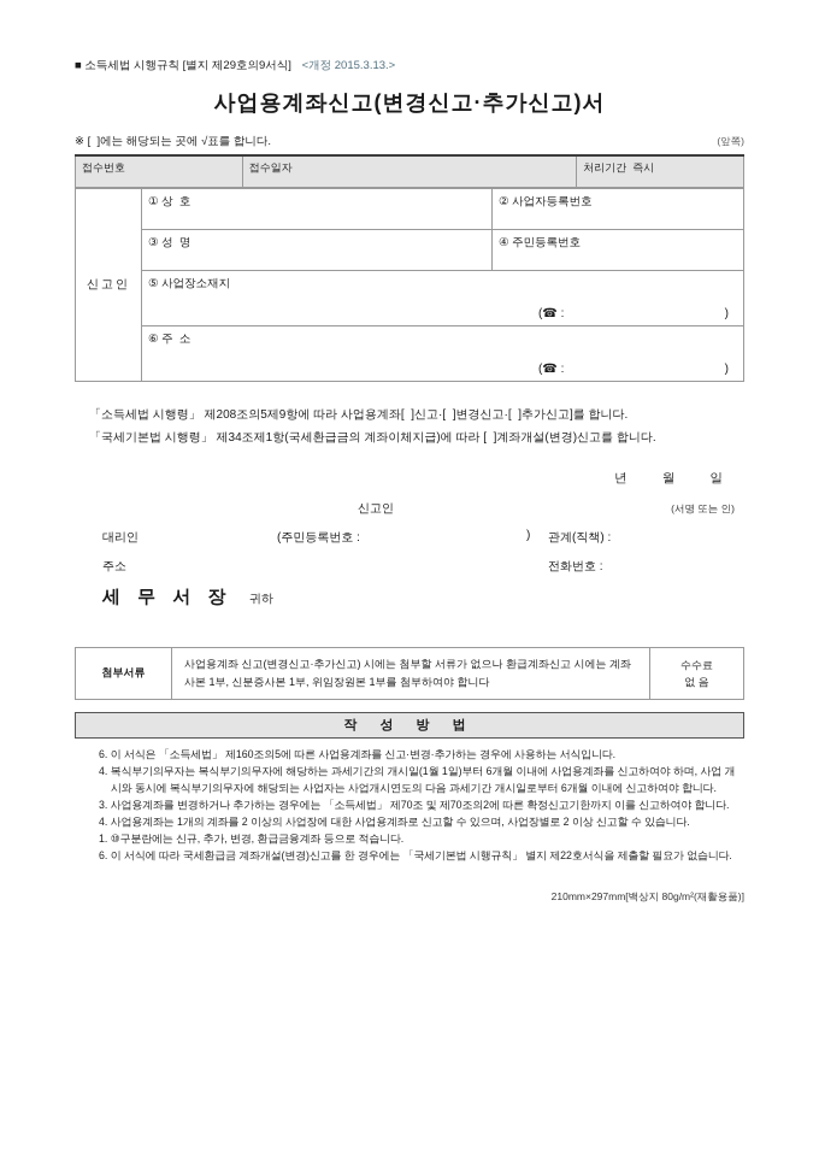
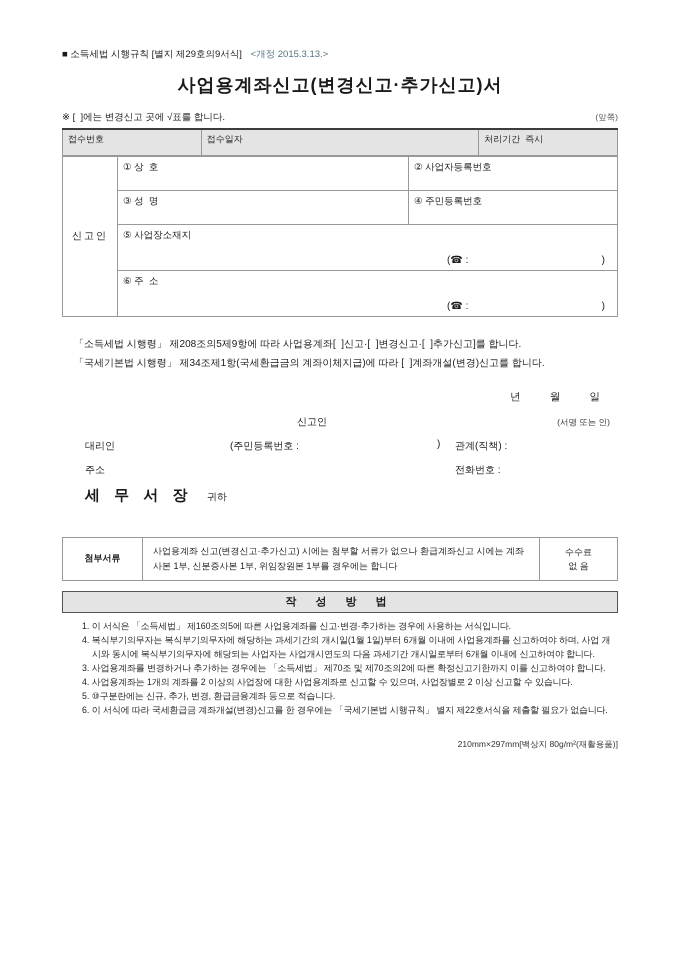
  ■ 소득세법 시행규칙 [별지 제29호의9서식] <개정 2015.3.13.>
  사업용계좌신고(변경신고·추가신고)서
- ※ [ ]에는 해당되는 곳에 √표를 합니다.
+ ※ [ ]에는 변경신고 곳에 √표를 합니다.
  (앞쪽)
  접수번호	접수일자	처리기간 즉시
  신고인	① 상 호	② 사업자등록번호
  ③ 성 명	④ 주민등록번호
  ⑤ 사업장소재지 (☎ : )
  ⑥ 주 소 (☎ : )
  「소득세법 시행령」 제208조의5제9항에 따라 사업용계좌[ ]신고·[ ]변경신고·[ ]추가신고]를 합니다.
  「국세기본법 시행령」 제34조제1항(국세환급금의 계좌이체지급)에 따라 [ ]계좌개설(변경)신고를 합니다.
  년 월 일
  신고인
  (서명 또는 인)
  대리인
  (주민등록번호 :
  )
  관계(직책) :
  주소
  전화번호 :
  세 무 서 장 귀하
- 첨부서류	사업용계좌 신고(변경신고·추가신고) 시에는 첨부할 서류가 없으나 환급계좌신고 시에는 계좌사본 1부, 신분증사본 1부, 위임장원본 1부를 첨부하여야 합니다	수수료 없 음
+ 첨부서류	사업용계좌 신고(변경신고·추가신고) 시에는 첨부할 서류가 없으나 환급계좌신고 시에는 계좌사본 1부, 신분증사본 1부, 위임장원본 1부를 경우에는 합니다	수수료 없 음
  작 성 방 법
- 6. 이 서식은 「소득세법」 제160조의5에 따른 사업용계좌를 신고·변경·추가하는 경우에 사용하는 서식입니다.
+ 1. 이 서식은 「소득세법」 제160조의5에 따른 사업용계좌를 신고·변경·추가하는 경우에 사용하는 서식입니다.
  4. 복식부기의무자는 복식부기의무자에 해당하는 과세기간의 개시일(1월 1일)부터 6개월 이내에 사업용계좌를 신고하여야 하며, 사업 개시와 동시에 복식부기의무자에 해당되는 사업자는 사업개시연도의 다음 과세기간 개시일로부터 6개월 이내에 신고하여야 합니다.
  3. 사업용계좌를 변경하거나 추가하는 경우에는 「소득세법」 제70조 및 제70조의2에 따른 확정신고기한까지 이를 신고하여야 합니다.
  4. 사업용계좌는 1개의 계좌를 2 이상의 사업장에 대한 사업용계좌로 신고할 수 있으며, 사업장별로 2 이상 신고할 수 있습니다.
- 1. ⑩구분란에는 신규, 추가, 변경, 환급금융계좌 등으로 적습니다.
+ 5. ⑩구분란에는 신규, 추가, 변경, 환급금융계좌 등으로 적습니다.
  6. 이 서식에 따라 국세환급금 계좌개설(변경)신고를 한 경우에는 「국세기본법 시행규칙」 별지 제22호서식을 제출할 필요가 없습니다.
  210mm×297mm[백상지 80g/m²(재활용품)]
